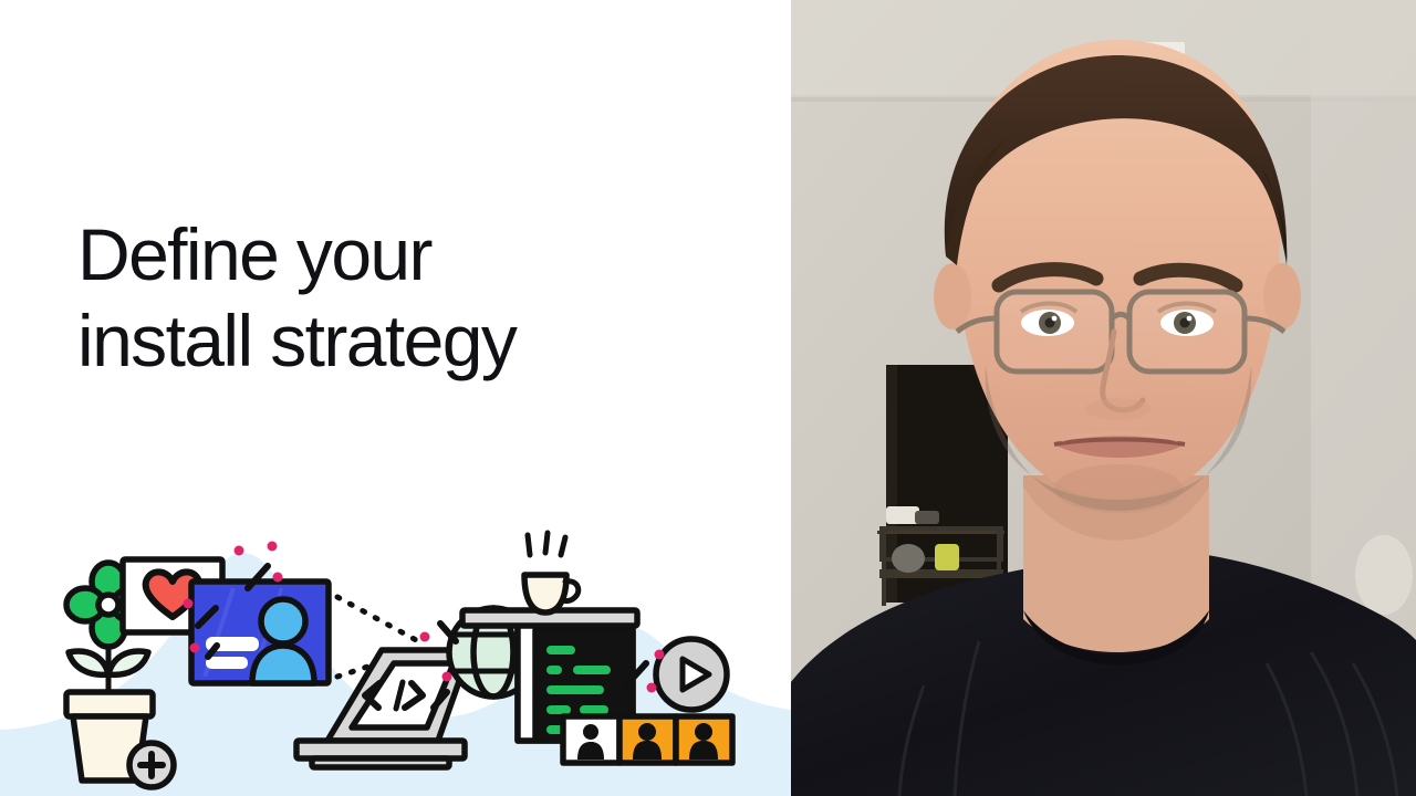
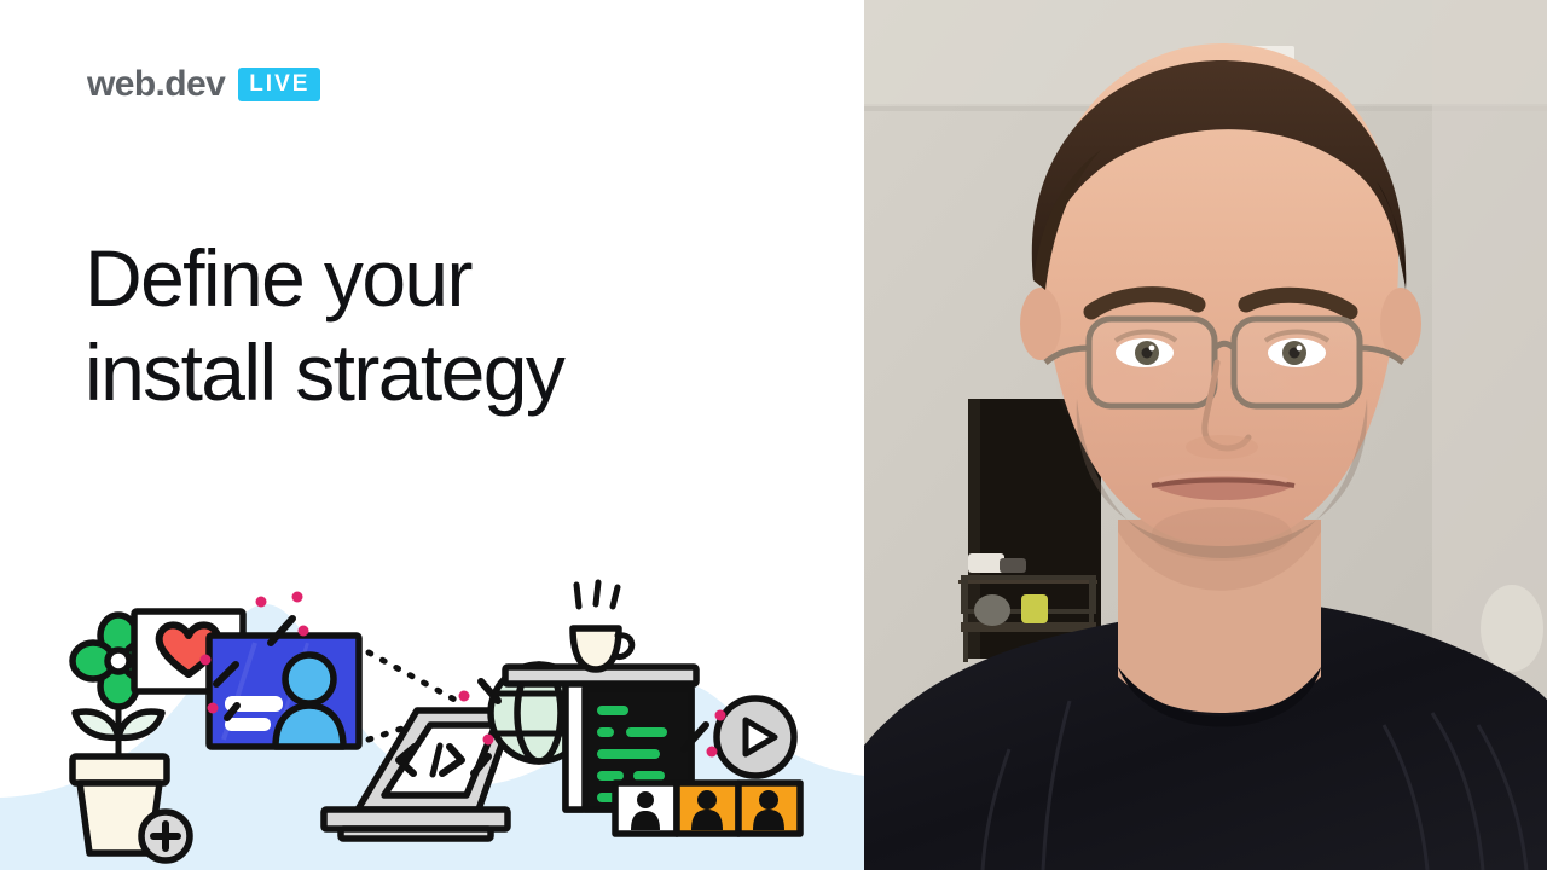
+ web.dev
+ LIVE
  Define your
  install strategy
